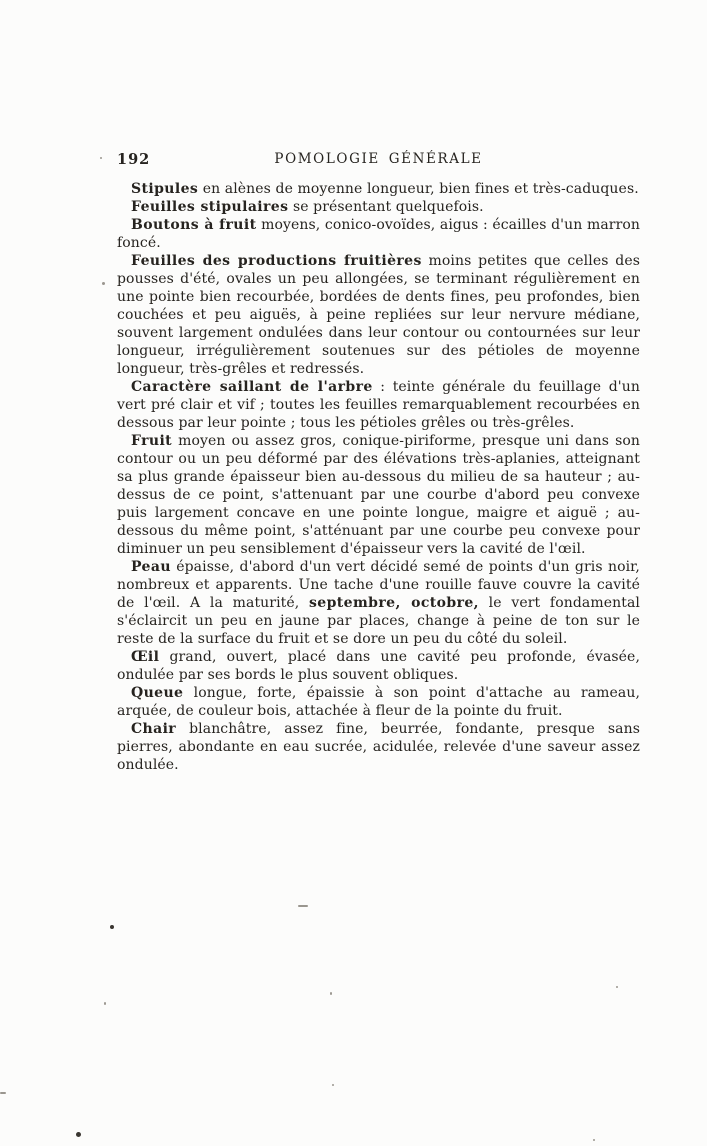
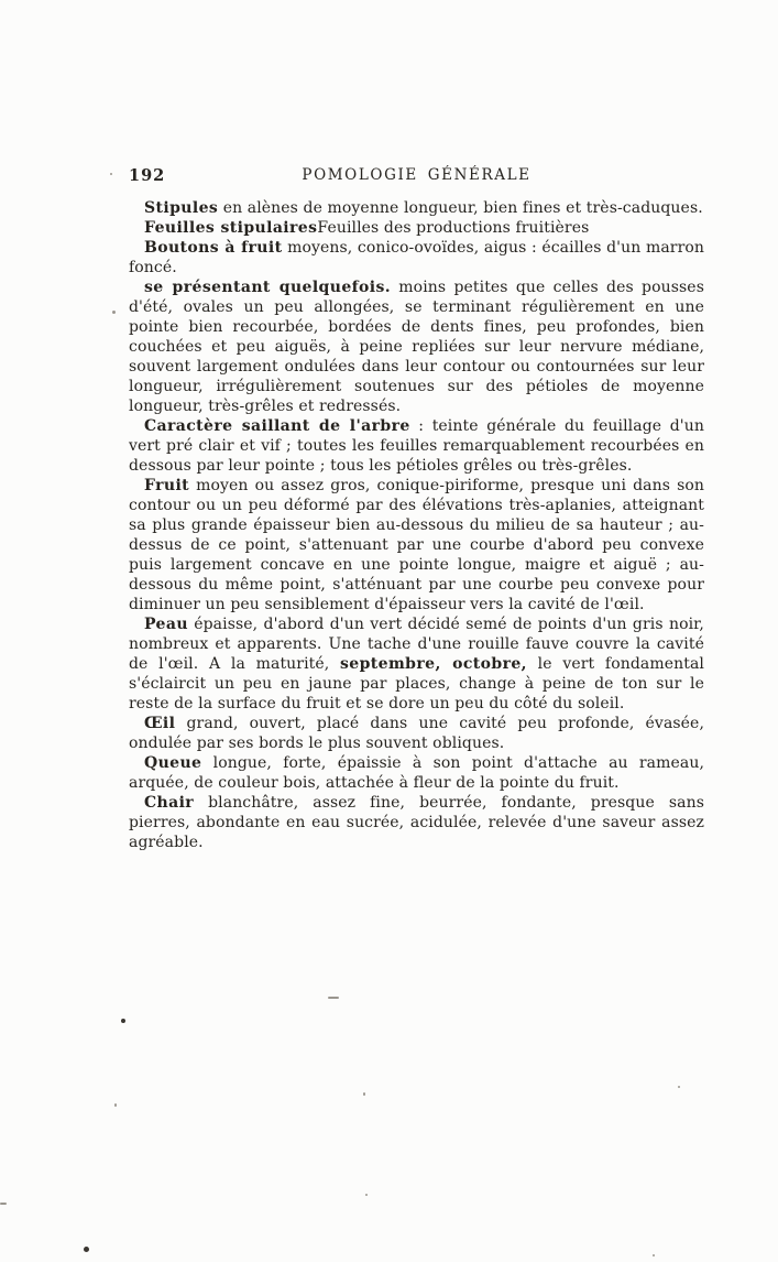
  192
  POMOLOGIE GÉNÉRALE
  Stipules en alènes de moyenne longueur, bien fines et très-caduques.
- Feuilles stipulaires se présentant quelquefois.
+ Feuilles stipulairesFeuilles des productions fruitières
  Boutons à fruit moyens, conico-ovoïdes, aigus : écailles d'un marron foncé.
- Feuilles des productions fruitières moins petites que celles des pousses d'été, ovales un peu allongées, se terminant régulièrement en une pointe bien recourbée, bordées de dents fines, peu profondes, bien couchées et peu aiguës, à peine repliées sur leur nervure médiane, souvent largement ondulées dans leur contour ou contournées sur leur longueur, irrégulièrement soutenues sur des pétioles de moyenne longueur, très-grêles et redressés.
+ se présentant quelquefois. moins petites que celles des pousses d'été, ovales un peu allongées, se terminant régulièrement en une pointe bien recourbée, bordées de dents fines, peu profondes, bien couchées et peu aiguës, à peine repliées sur leur nervure médiane, souvent largement ondulées dans leur contour ou contournées sur leur longueur, irrégulièrement soutenues sur des pétioles de moyenne longueur, très-grêles et redressés.
  Caractère saillant de l'arbre : teinte générale du feuillage d'un vert pré clair et vif ; toutes les feuilles remarquablement recourbées en dessous par leur pointe ; tous les pétioles grêles ou très-grêles.
  Fruit moyen ou assez gros, conique-piriforme, presque uni dans son contour ou un peu déformé par des élévations très-aplanies, atteignant sa plus grande épaisseur bien au-dessous du milieu de sa hauteur ; au-dessus de ce point, s'attenuant par une courbe d'abord peu convexe puis largement concave en une pointe longue, maigre et aiguë ; au-dessous du même point, s'atténuant par une courbe peu convexe pour diminuer un peu sensiblement d'épaisseur vers la cavité de l'œil.
  Peau épaisse, d'abord d'un vert décidé semé de points d'un gris noir, nombreux et apparents. Une tache d'une rouille fauve couvre la cavité de l'œil. A la maturité, septembre, octobre, le vert fondamental s'éclaircit un peu en jaune par places, change à peine de ton sur le reste de la surface du fruit et se dore un peu du côté du soleil.
  Œil grand, ouvert, placé dans une cavité peu profonde, évasée, ondulée par ses bords le plus souvent obliques.
  Queue longue, forte, épaissie à son point d'attache au rameau, arquée, de couleur bois, attachée à fleur de la pointe du fruit.
- Chair blanchâtre, assez fine, beurrée, fondante, presque sans pierres, abondante en eau sucrée, acidulée, relevée d'une saveur assez ondulée.
+ Chair blanchâtre, assez fine, beurrée, fondante, presque sans pierres, abondante en eau sucrée, acidulée, relevée d'une saveur assez agréable.
